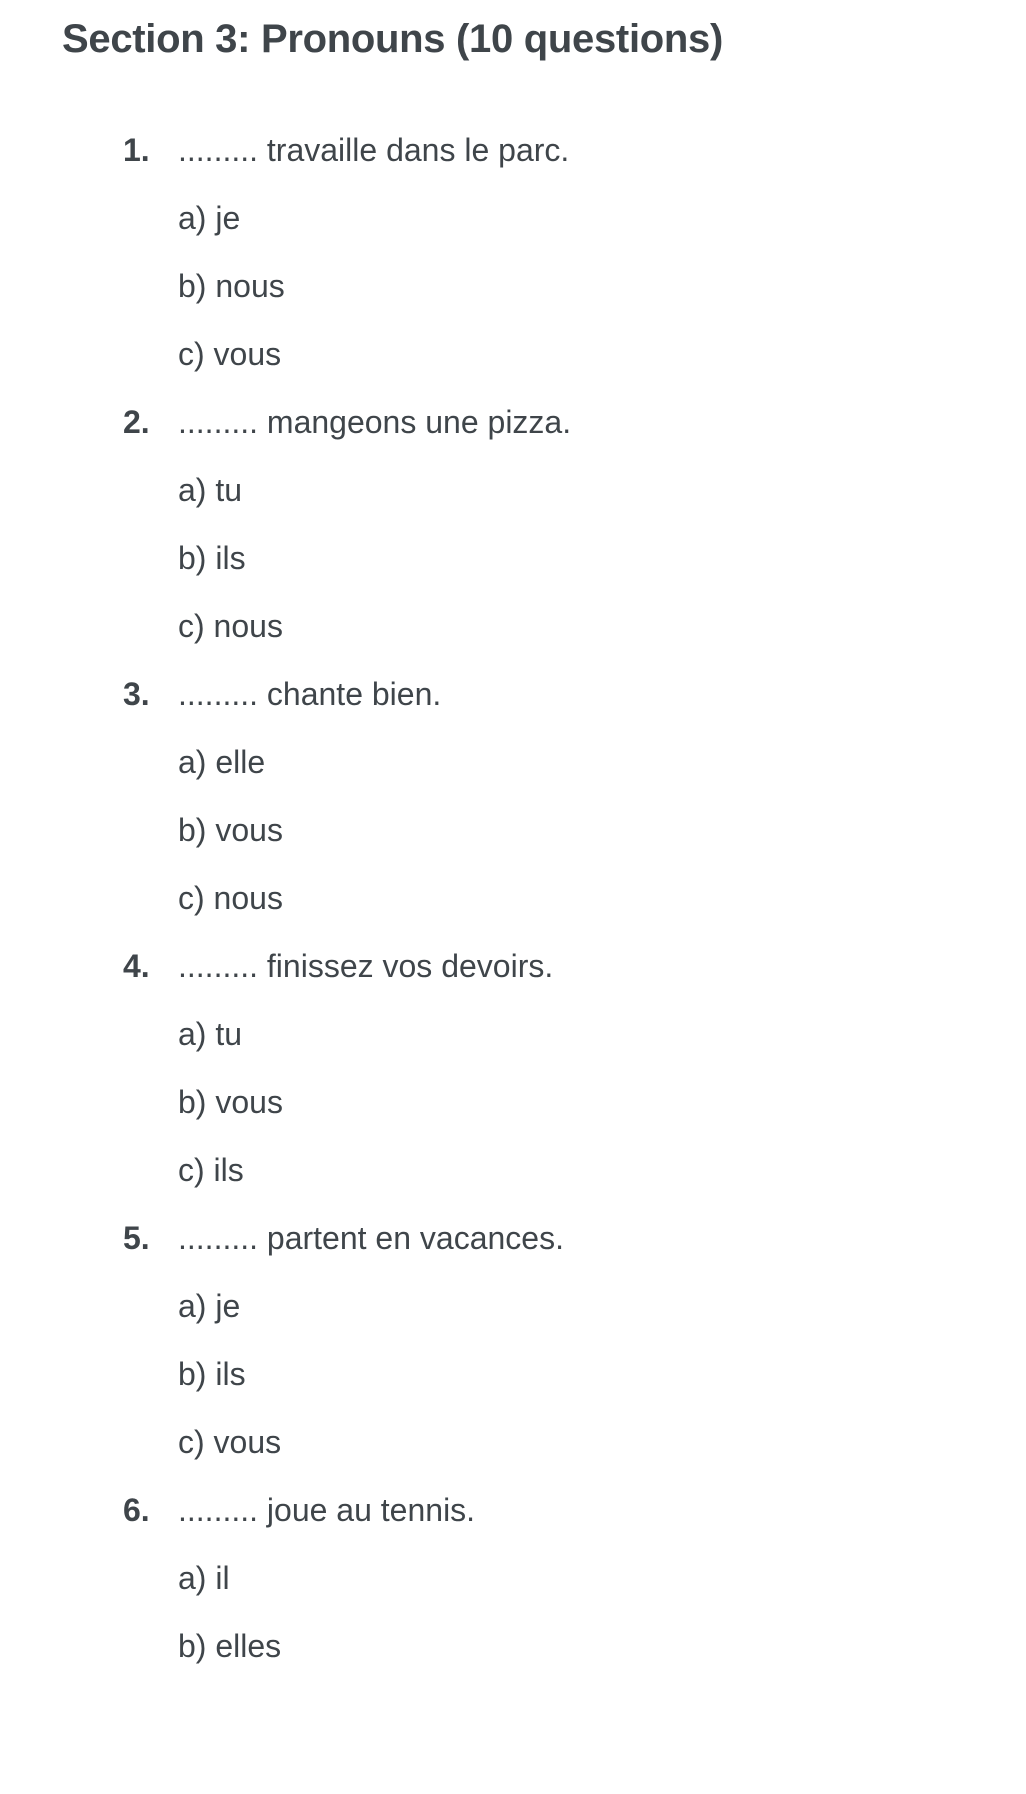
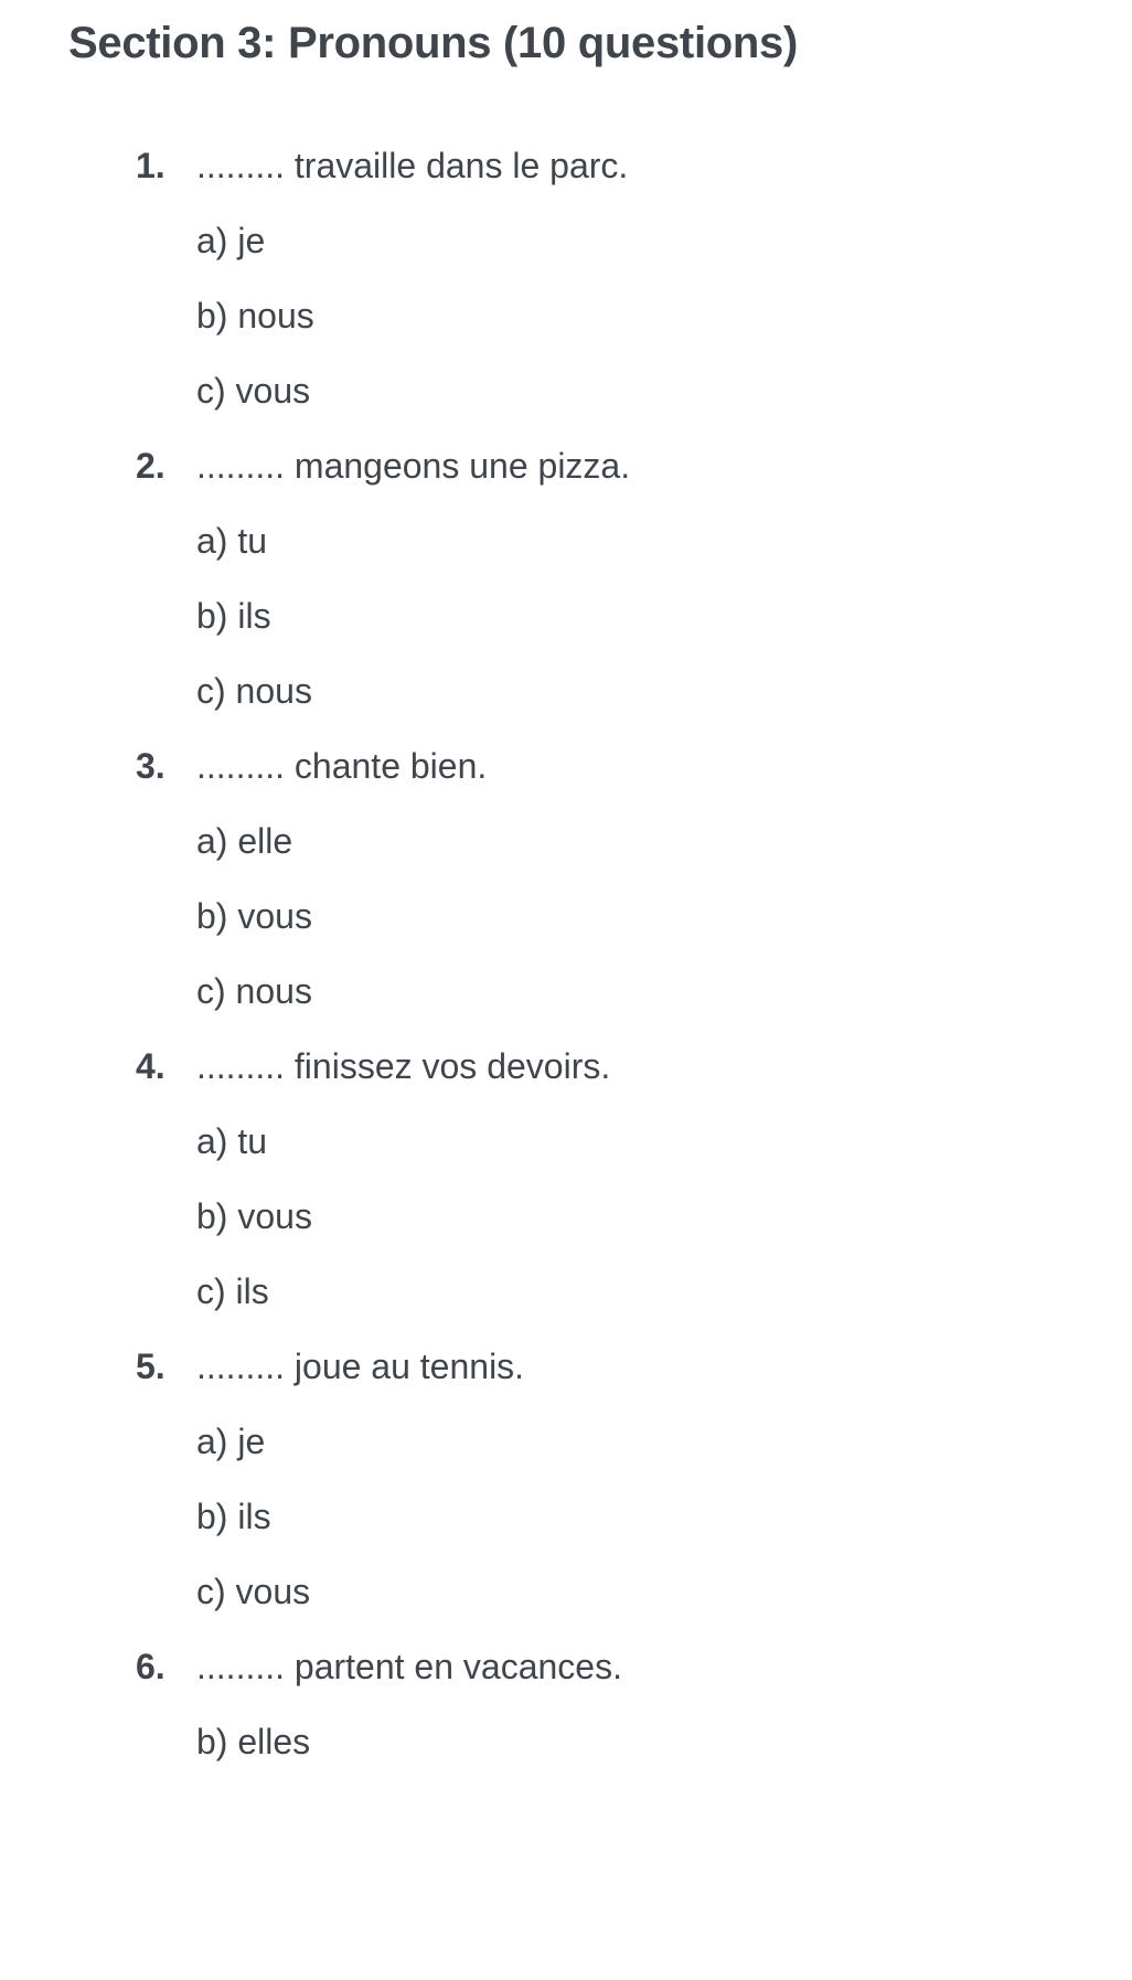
  Section 3: Pronouns (10 questions)
  1.
  ......... travaille dans le parc.
  a) je
  b) nous
  c) vous
  2.
  ......... mangeons une pizza.
  a) tu
  b) ils
  c) nous
  3.
  ......... chante bien.
  a) elle
  b) vous
  c) nous
  4.
  ......... finissez vos devoirs.
  a) tu
  b) vous
  c) ils
  5.
- ......... partent en vacances.
+ ......... joue au tennis.
  a) je
  b) ils
  c) vous
  6.
- ......... joue au tennis.
+ ......... partent en vacances.
- a) il
  b) elles
